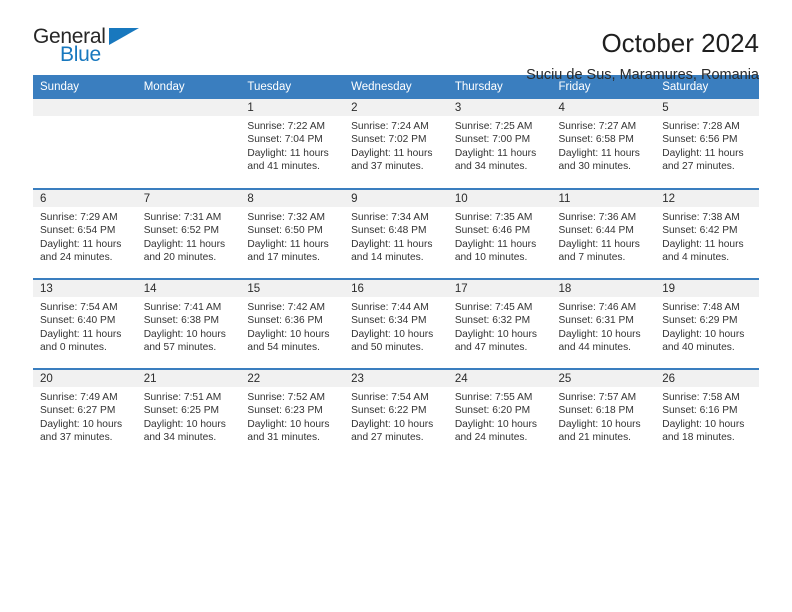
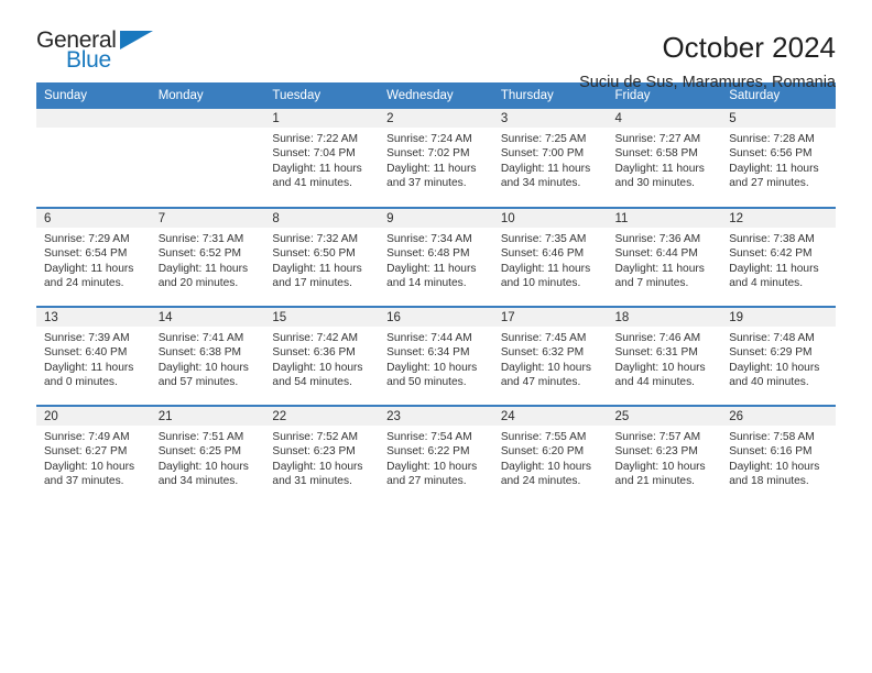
  General
  Blue
  October 2024
  Suciu de Sus, Maramures, Romania
  Sunday	Monday	Tuesday	Wednesday	Thursday	Friday	Saturday
  		1Sunrise: 7:22 AMSunset: 7:04 PMDaylight: 11 hoursand 41 minutes.	2Sunrise: 7:24 AMSunset: 7:02 PMDaylight: 11 hoursand 37 minutes.	3Sunrise: 7:25 AMSunset: 7:00 PMDaylight: 11 hoursand 34 minutes.	4Sunrise: 7:27 AMSunset: 6:58 PMDaylight: 11 hoursand 30 minutes.	5Sunrise: 7:28 AMSunset: 6:56 PMDaylight: 11 hoursand 27 minutes.
  6Sunrise: 7:29 AMSunset: 6:54 PMDaylight: 11 hoursand 24 minutes.	7Sunrise: 7:31 AMSunset: 6:52 PMDaylight: 11 hoursand 20 minutes.	8Sunrise: 7:32 AMSunset: 6:50 PMDaylight: 11 hoursand 17 minutes.	9Sunrise: 7:34 AMSunset: 6:48 PMDaylight: 11 hoursand 14 minutes.	10Sunrise: 7:35 AMSunset: 6:46 PMDaylight: 11 hoursand 10 minutes.	11Sunrise: 7:36 AMSunset: 6:44 PMDaylight: 11 hoursand 7 minutes.	12Sunrise: 7:38 AMSunset: 6:42 PMDaylight: 11 hoursand 4 minutes.
- 13Sunrise: 7:54 AMSunset: 6:40 PMDaylight: 11 hoursand 0 minutes.	14Sunrise: 7:41 AMSunset: 6:38 PMDaylight: 10 hoursand 57 minutes.	15Sunrise: 7:42 AMSunset: 6:36 PMDaylight: 10 hoursand 54 minutes.	16Sunrise: 7:44 AMSunset: 6:34 PMDaylight: 10 hoursand 50 minutes.	17Sunrise: 7:45 AMSunset: 6:32 PMDaylight: 10 hoursand 47 minutes.	18Sunrise: 7:46 AMSunset: 6:31 PMDaylight: 10 hoursand 44 minutes.	19Sunrise: 7:48 AMSunset: 6:29 PMDaylight: 10 hoursand 40 minutes.
+ 13Sunrise: 7:39 AMSunset: 6:40 PMDaylight: 11 hoursand 0 minutes.	14Sunrise: 7:41 AMSunset: 6:38 PMDaylight: 10 hoursand 57 minutes.	15Sunrise: 7:42 AMSunset: 6:36 PMDaylight: 10 hoursand 54 minutes.	16Sunrise: 7:44 AMSunset: 6:34 PMDaylight: 10 hoursand 50 minutes.	17Sunrise: 7:45 AMSunset: 6:32 PMDaylight: 10 hoursand 47 minutes.	18Sunrise: 7:46 AMSunset: 6:31 PMDaylight: 10 hoursand 44 minutes.	19Sunrise: 7:48 AMSunset: 6:29 PMDaylight: 10 hoursand 40 minutes.
- 20Sunrise: 7:49 AMSunset: 6:27 PMDaylight: 10 hoursand 37 minutes.	21Sunrise: 7:51 AMSunset: 6:25 PMDaylight: 10 hoursand 34 minutes.	22Sunrise: 7:52 AMSunset: 6:23 PMDaylight: 10 hoursand 31 minutes.	23Sunrise: 7:54 AMSunset: 6:22 PMDaylight: 10 hoursand 27 minutes.	24Sunrise: 7:55 AMSunset: 6:20 PMDaylight: 10 hoursand 24 minutes.	25Sunrise: 7:57 AMSunset: 6:18 PMDaylight: 10 hoursand 21 minutes.	26Sunrise: 7:58 AMSunset: 6:16 PMDaylight: 10 hoursand 18 minutes.
+ 20Sunrise: 7:49 AMSunset: 6:27 PMDaylight: 10 hoursand 37 minutes.	21Sunrise: 7:51 AMSunset: 6:25 PMDaylight: 10 hoursand 34 minutes.	22Sunrise: 7:52 AMSunset: 6:23 PMDaylight: 10 hoursand 31 minutes.	23Sunrise: 7:54 AMSunset: 6:22 PMDaylight: 10 hoursand 27 minutes.	24Sunrise: 7:55 AMSunset: 6:20 PMDaylight: 10 hoursand 24 minutes.	25Sunrise: 7:57 AMSunset: 6:23 PMDaylight: 10 hoursand 21 minutes.	26Sunrise: 7:58 AMSunset: 6:16 PMDaylight: 10 hoursand 18 minutes.
